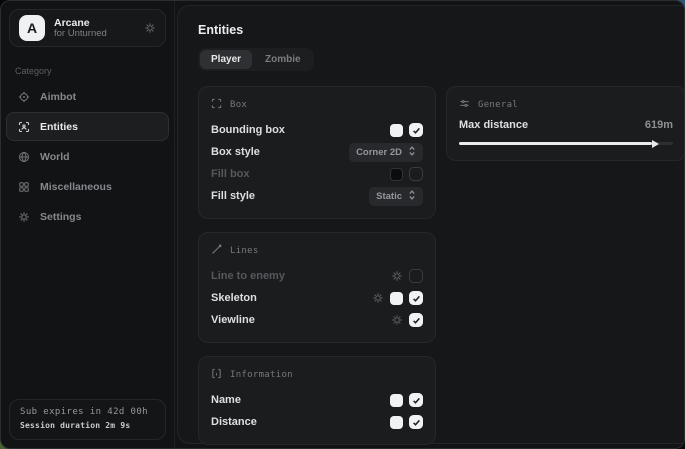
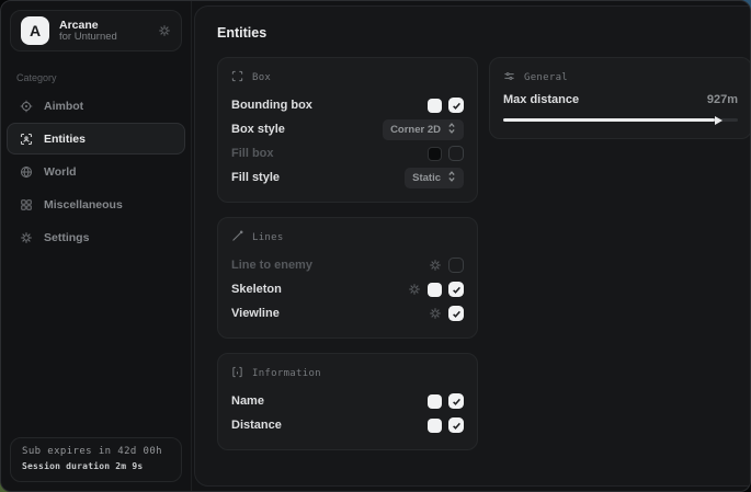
  A
  Arcane
  for Unturned
  Category
  Aimbot
  Entities
  World
  Miscellaneous
  Settings
  Sub expires in 42d 00h
  Session duration 2m 9s
  Entities
- Player
- Zombie
  Box
  Bounding box
  Box style
  Corner 2D
  Fill box
  Fill style
  Static
  Lines
  Line to enemy
  Skeleton
  Viewline
  Information
  Name
  Distance
  General
  Max distance
- 619m
+ 927m
